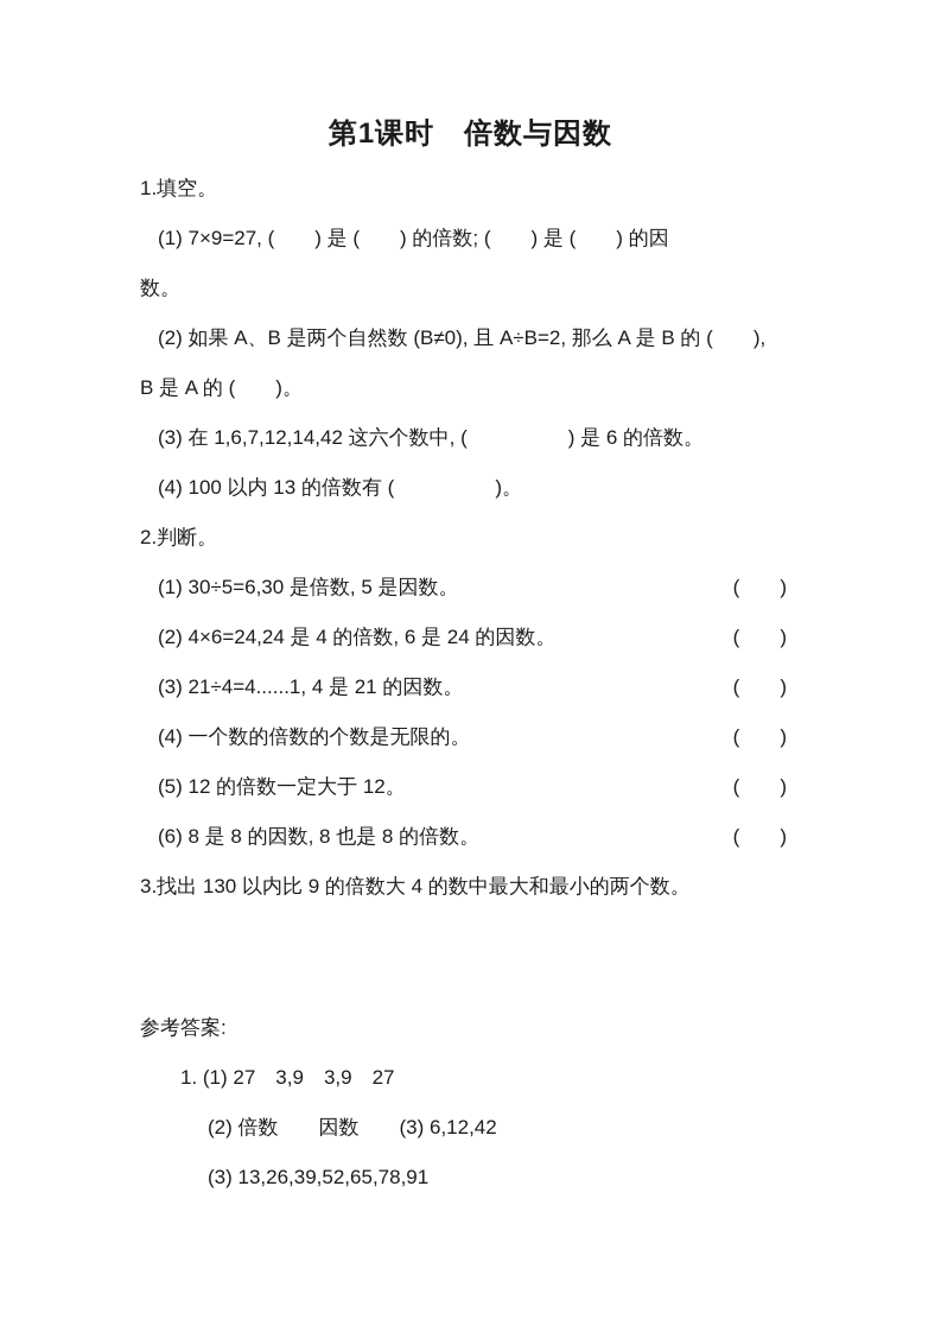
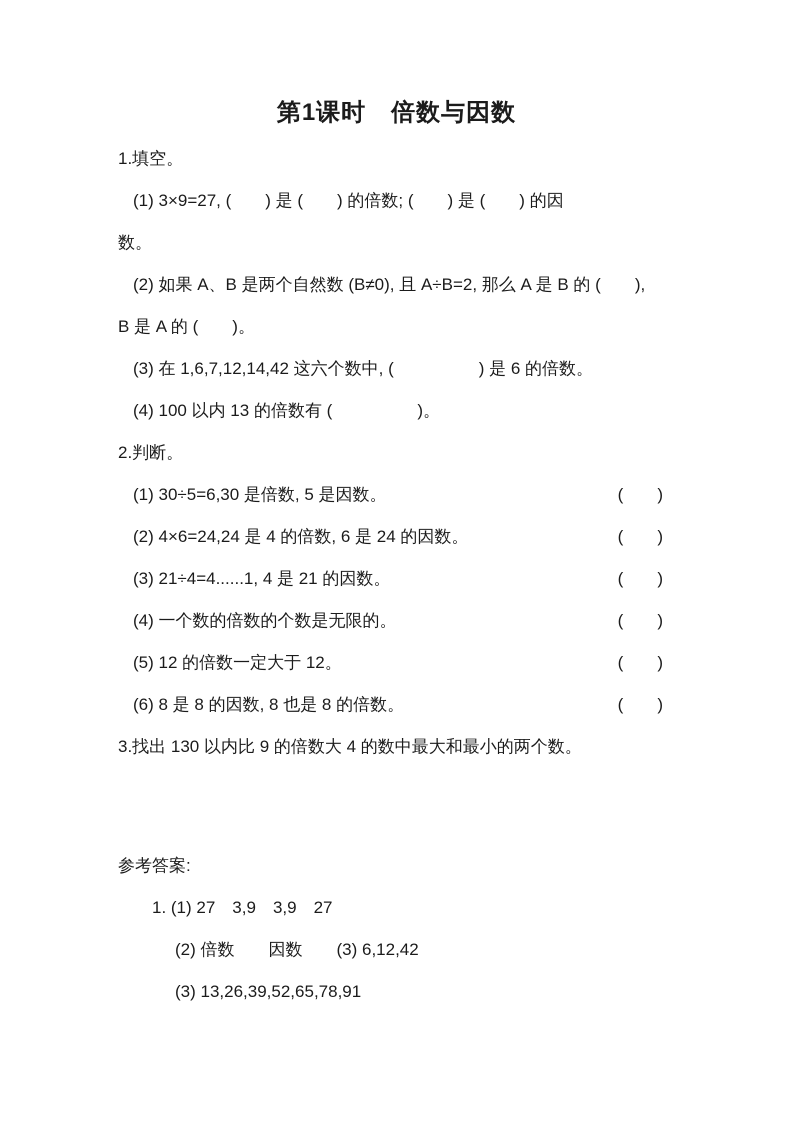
  第1课时 倍数与因数
  1.填空。
- (1) 7×9=27, ( ) 是 ( ) 的倍数; ( ) 是 ( ) 的因
+ (1) 3×9=27, ( ) 是 ( ) 的倍数; ( ) 是 ( ) 的因
  数。
  (2) 如果 A、B 是两个自然数 (B≠0), 且 A÷B=2, 那么 A 是 B 的 ( ),
  B 是 A 的 ( )。
  (3) 在 1,6,7,12,14,42 这六个数中, ( ) 是 6 的倍数。
  (4) 100 以内 13 的倍数有 ( )。
  2.判断。
  (1) 30÷5=6,30 是倍数, 5 是因数。
  ( )
  (2) 4×6=24,24 是 4 的倍数, 6 是 24 的因数。
  ( )
  (3) 21÷4=4......1, 4 是 21 的因数。
  ( )
  (4) 一个数的倍数的个数是无限的。
  ( )
  (5) 12 的倍数一定大于 12。
  ( )
  (6) 8 是 8 的因数, 8 也是 8 的倍数。
  ( )
  3.找出 130 以内比 9 的倍数大 4 的数中最大和最小的两个数。
  参考答案:
  1. (1) 27 3,9 3,9 27
  (2) 倍数 因数 (3) 6,12,42
  (3) 13,26,39,52,65,78,91
